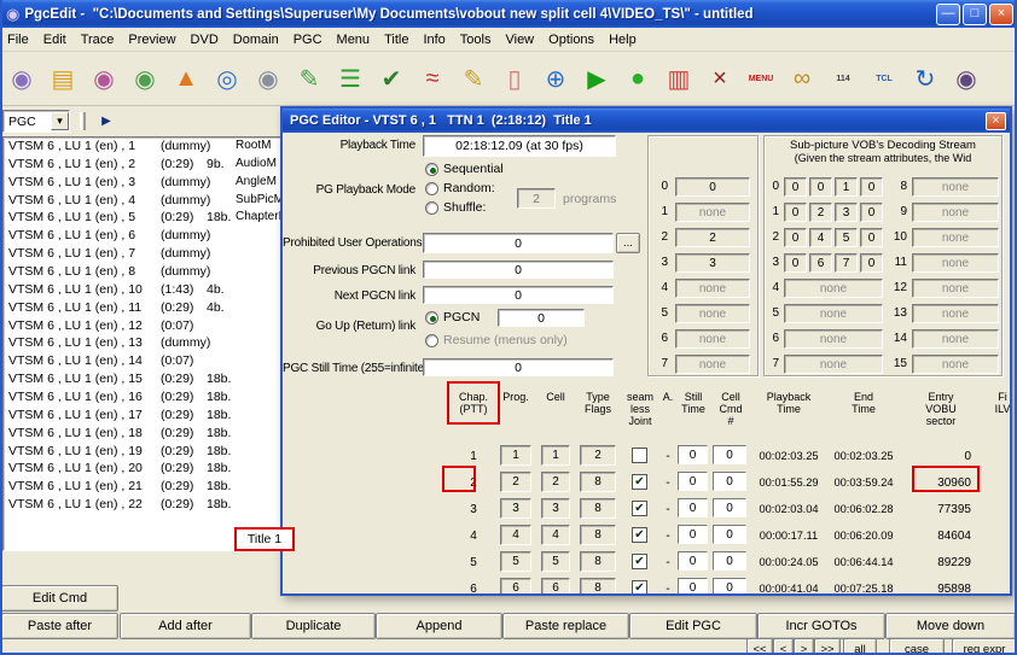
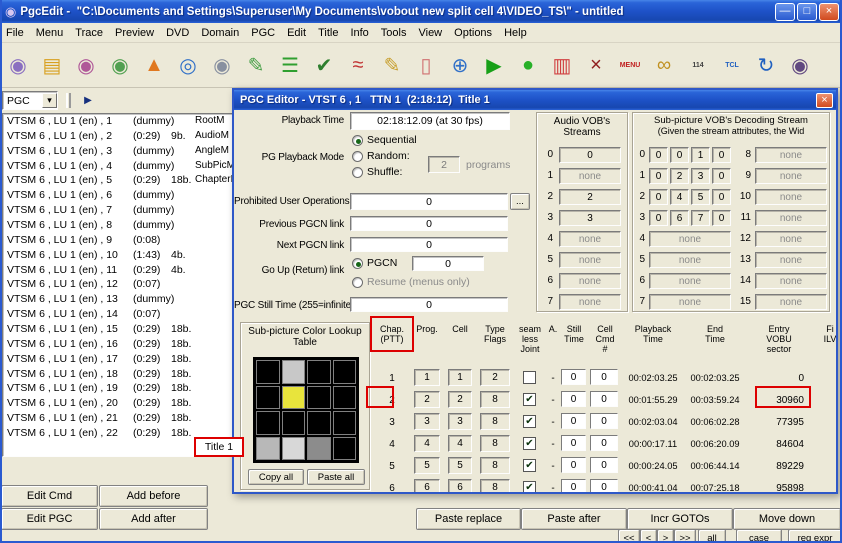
  ◉
  PgcEdit - "C:\Documents and Settings\Superuser\My Documents\vobout new split cell 4\VIDEO_TS\" - untitled
  —
  □
  ×
  File
- Edit
+ Menu
  Trace
  Preview
  DVD
  Domain
  PGC
- Menu
+ Edit
  Title
  Info
  Tools
  View
  Options
  Help
  ◉
  ▤
  ◉
  ◉
  ▲
  ◎
  ◉
  ✎
  ☰
  ✔
  ≈
  ✎
  ▯
  ⊕
  ▶
  ●
  ▥
  ×
  ∞
  ↻
  ◉
  PGC
  ▾
  ▶
  VTSM 6 , LU 1 (en) , 1
  (dummy)
  RootM
  VTSM 6 , LU 1 (en) , 2
  (0:29)
  9b.
  AudioM
  VTSM 6 , LU 1 (en) , 3
  (dummy)
  AngleM
  VTSM 6 , LU 1 (en) , 4
  (dummy)
  SubPicM
  VTSM 6 , LU 1 (en) , 5
  (0:29)
  18b.
  Chapter
  VTSM 6 , LU 1 (en) , 6
  (dummy)
  VTSM 6 , LU 1 (en) , 7
  (dummy)
  VTSM 6 , LU 1 (en) , 8
  (dummy)
+ VTSM 6 , LU 1 (en) , 9
+ (0:08)
  VTSM 6 , LU 1 (en) , 10
  (1:43)
  4b.
  VTSM 6 , LU 1 (en) , 11
  (0:29)
  4b.
  VTSM 6 , LU 1 (en) , 12
  (0:07)
  VTSM 6 , LU 1 (en) , 13
  (dummy)
  VTSM 6 , LU 1 (en) , 14
  (0:07)
  VTSM 6 , LU 1 (en) , 15
  (0:29)
  18b.
  VTSM 6 , LU 1 (en) , 16
  (0:29)
  18b.
  VTSM 6 , LU 1 (en) , 17
  (0:29)
  18b.
  VTSM 6 , LU 1 (en) , 18
  (0:29)
  18b.
  VTSM 6 , LU 1 (en) , 19
  (0:29)
  18b.
  VTSM 6 , LU 1 (en) , 20
  (0:29)
  18b.
  VTSM 6 , LU 1 (en) , 21
  (0:29)
  18b.
  VTSM 6 , LU 1 (en) , 22
  (0:29)
  18b.
  Edit Cmd
+ Add before
- Paste after
+ Edit PGC
  Add after
- Duplicate
- Append
  Paste replace
- Edit PGC
+ Paste after
  Incr GOTOs
  Move down
  <<
  <
  >
  >>
  all
  case
  req expr
  PGC Editor - VTST 6 , 1 TTN 1 (2:18:12) Title 1
  ×
  Playback Time
  02:18:12.09 (at 30 fps)
  PG Playback Mode
  Sequential
  Random:
  Shuffle:
  2
  programs
  Prohibited User Operation
  0
  ...
  Previous PGCN link
  0
  Next PGCN link
  0
  Go Up (Return) link
  PGCN
  0
  Resume (menus only)
  PGC Still Time (255=infini
  0
+ Audio VOB's Streams
  0
  0
  1
  none
  2
  2
  3
  3
  4
  none
  5
  none
  6
  none
  7
  none
  Sub-picture VOB's Decoding Stream
  (Given the stream attributes, the Wid
  0
  0
  0
  1
  0
  1
  0
  2
  3
  0
  2
  0
  4
  5
  0
  3
  0
  6
  7
  0
  4
  none
  5
  none
  6
  none
  7
  none
  8
  none
  9
  none
  10
  none
  11
  none
  12
  none
  13
  none
  14
  none
  15
  none
+ Sub-picture Color Lookup Table
+ Copy all
+ Paste all
  Chap.
  (PTT)
  Prog.
  Cell
  Type
  Flags
  seam
  less
  Joint
  A.
  Still
  Time
  Cell
  Cmd
  #
  Playback
  Time
  End
  Time
  Entry
  VOBU
  sector
  Fi
  ILV
  1
  1
  1
  2
  -
  0
  0
  00:02:03.25
  00:02:03.25
  0
  2
  2
  2
  8
  ✔
  -
  0
  0
  00:01:55.29
  00:03:59.24
  30960
  3
  3
  3
  8
  ✔
  -
  0
  0
  00:02:03.04
  00:06:02.28
  77395
  4
  4
  4
  8
  ✔
  -
  0
  0
  00:00:17.11
  00:06:20.09
  84604
  5
  5
  5
  8
  ✔
  -
  0
  0
  00:00:24.05
  00:06:44.14
  89229
  6
  6
  6
  8
  ✔
  -
  0
  0
  00:00:41.04
  00:07:25.18
  95898
  Title 1
